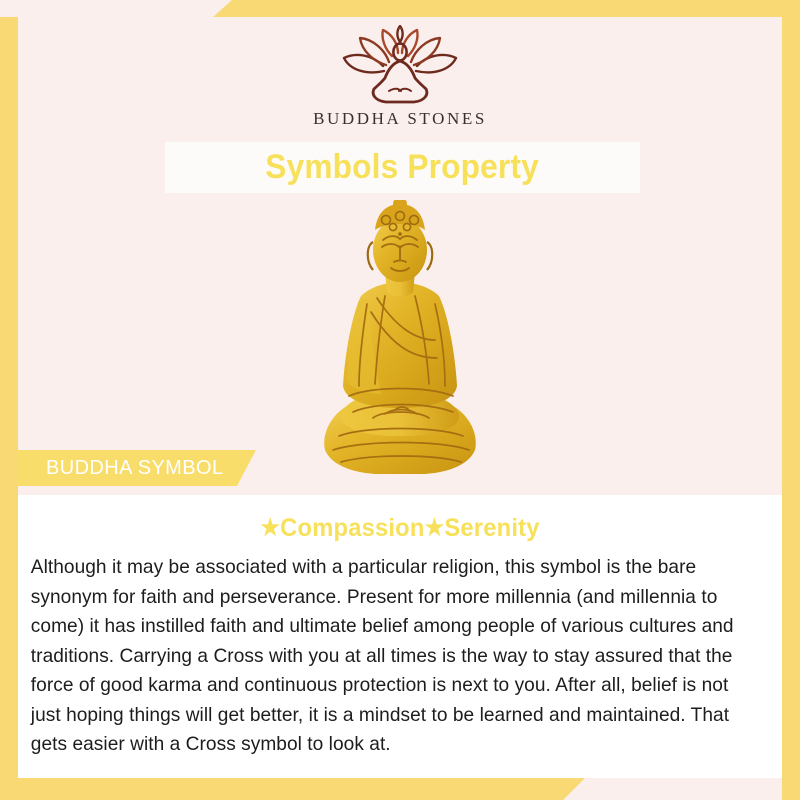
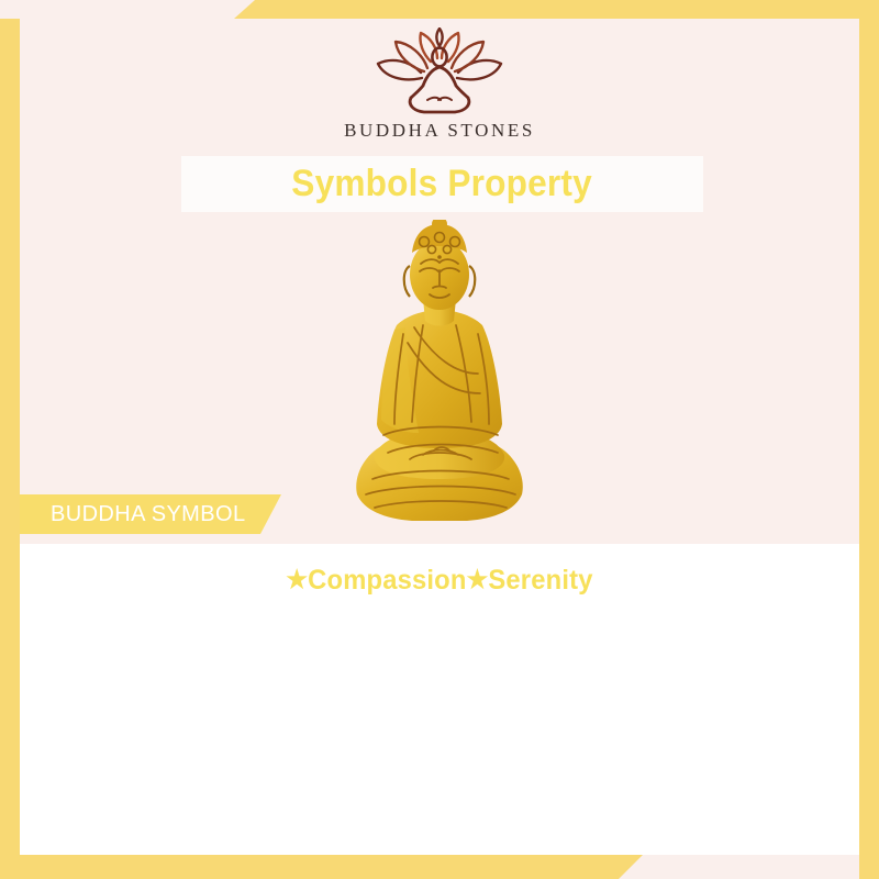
  BUDDHA STONES
  Symbols Property
  BUDDHA SYMBOL
  ★Compassion★Serenity
- Although it may be associated with a particular religion, this symbol is the bare synonym for faith and perseverance. Present for more millennia (and millennia to come) it has instilled faith and ultimate belief among people of various cultures and traditions. Carrying a Cross with you at all times is the way to stay assured that the force of good karma and continuous protection is next to you. After all, belief is not just hoping things will get better, it is a mindset to be learned and maintained. That gets easier with a Cross symbol to look at.
